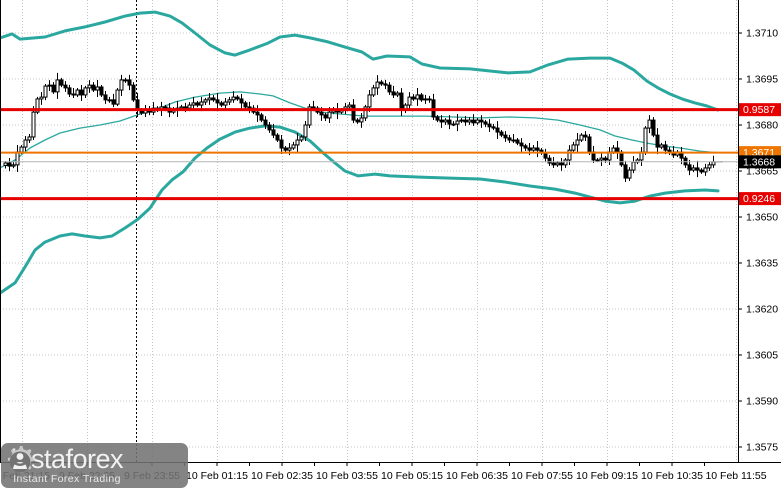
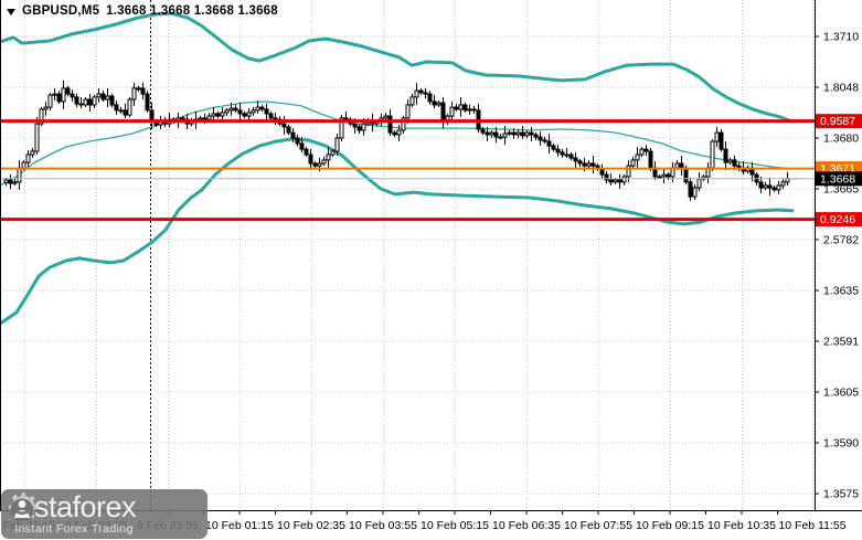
  1.3710
- 1.3695
+ 1.8048
  1.3680
  1.3665
- 1.3650
+ 2.5782
  1.3635
- 1.3620
+ 2.3591
  1.3605
  1.3590
  1.3575
  0.9587
  1.3671
  1.3668
  0.9246
  Feb 21:15
  9 Feb 22:35
  9 Feb 23:55
  10 Feb 01:15
  10 Feb 02:35
  10 Feb 03:55
  10 Feb 05:15
  10 Feb 06:35
  10 Feb 07:55
  10 Feb 09:15
  10 Feb 10:35
  10 Feb 11:55
+ GBPUSD,M5
+ 1.3668 1.3668 1.3668 1.3668
  staforex
  Instant Forex Trading
